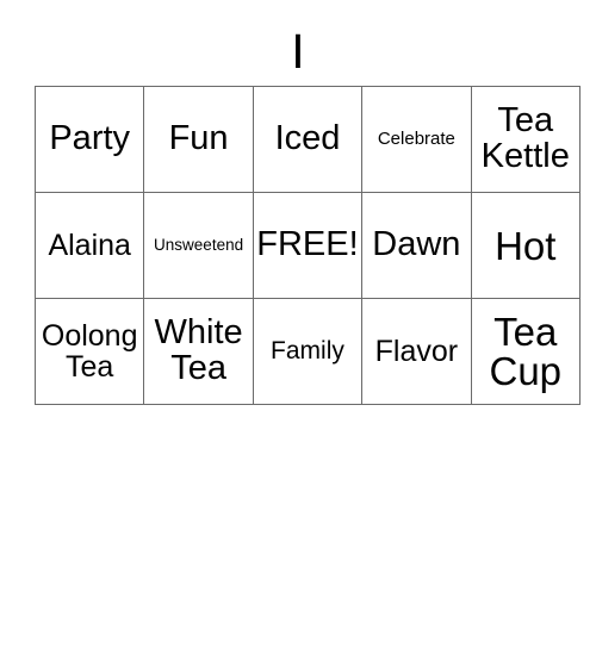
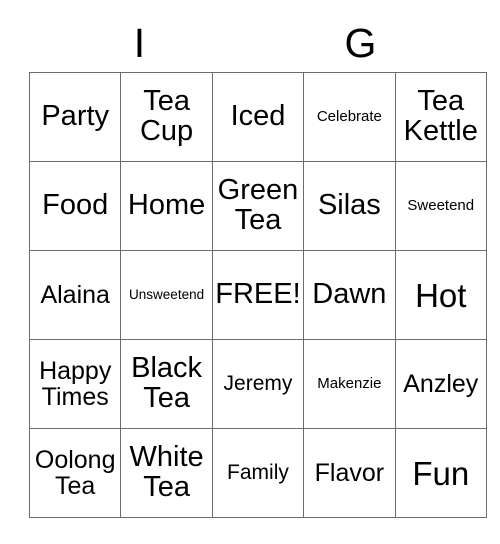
  I
+ G
- Party	Fun	Iced	Celebrate	Tea Kettle
+ Party	Tea Cup	Iced	Celebrate	Tea Kettle
+ Food	Home	Green Tea	Silas	Sweetend
  Alaina	Unsweetend	FREE!	Dawn	Hot
+ Happy Times	Black Tea	Jeremy	Makenzie	Anzley
- Oolong Tea	White Tea	Family	Flavor	Tea Cup
+ Oolong Tea	White Tea	Family	Flavor	Fun
